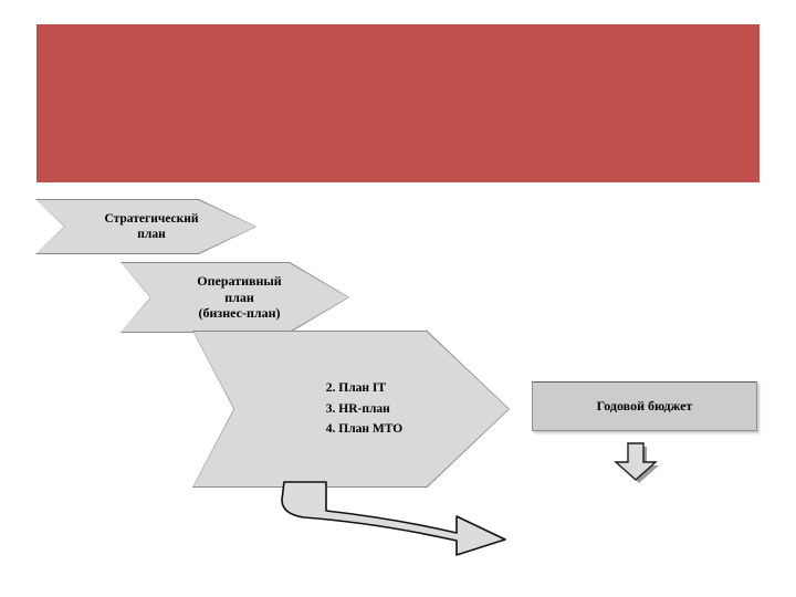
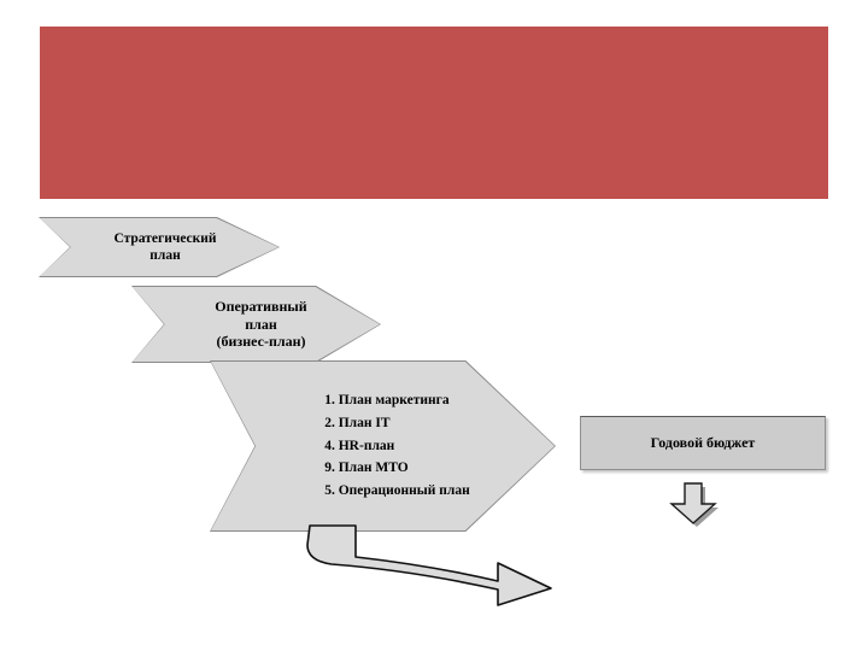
  Стратегический
  план
  Оперативный
  план
  (бизнес-план)
+ 1. План маркетинга
  2. План IT
- 3. HR-план
+ 4. HR-план
- 4. План МТО
+ 9. План МТО
+ 5. Операционный план
  Годовой бюджет
